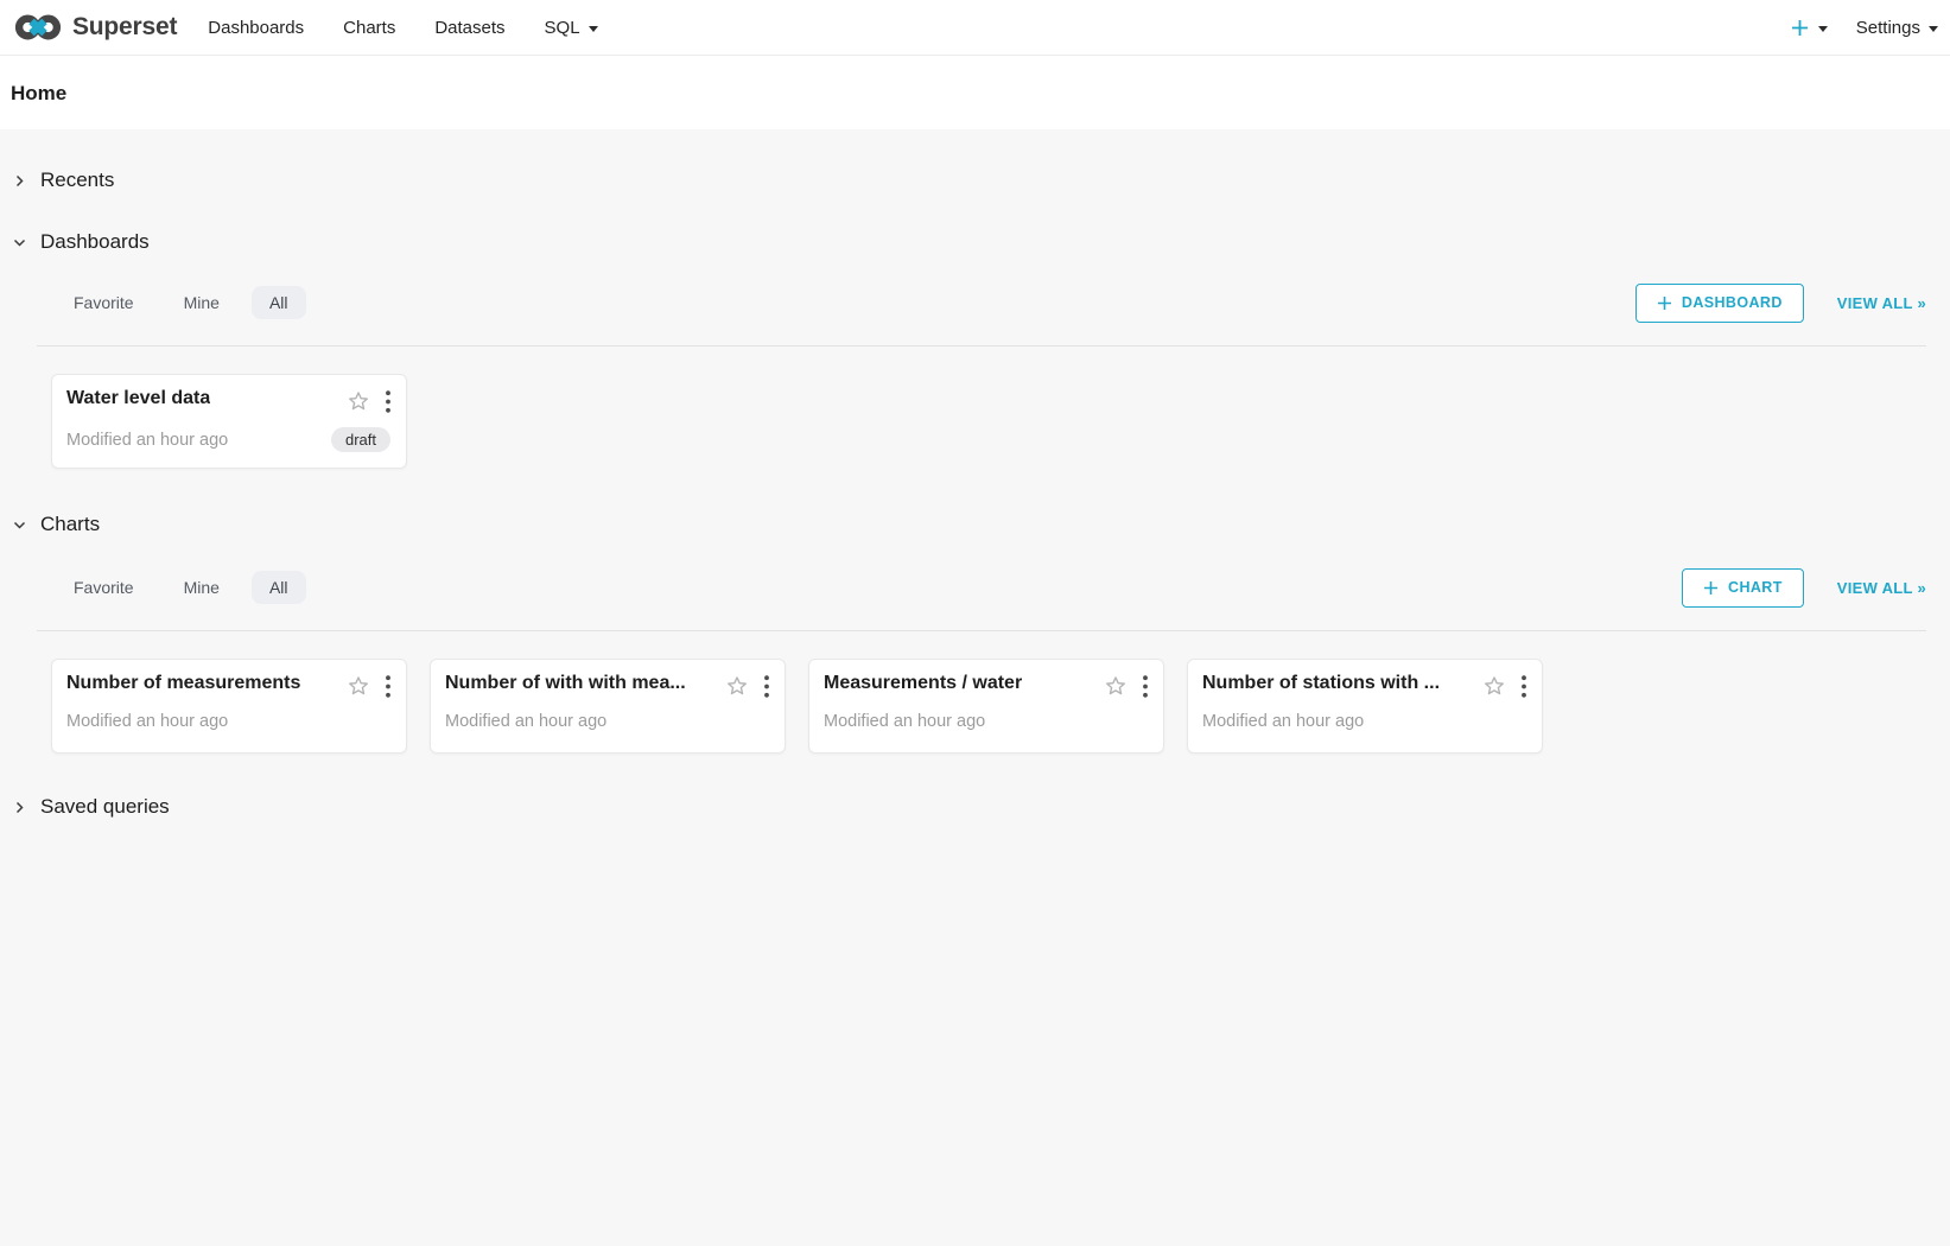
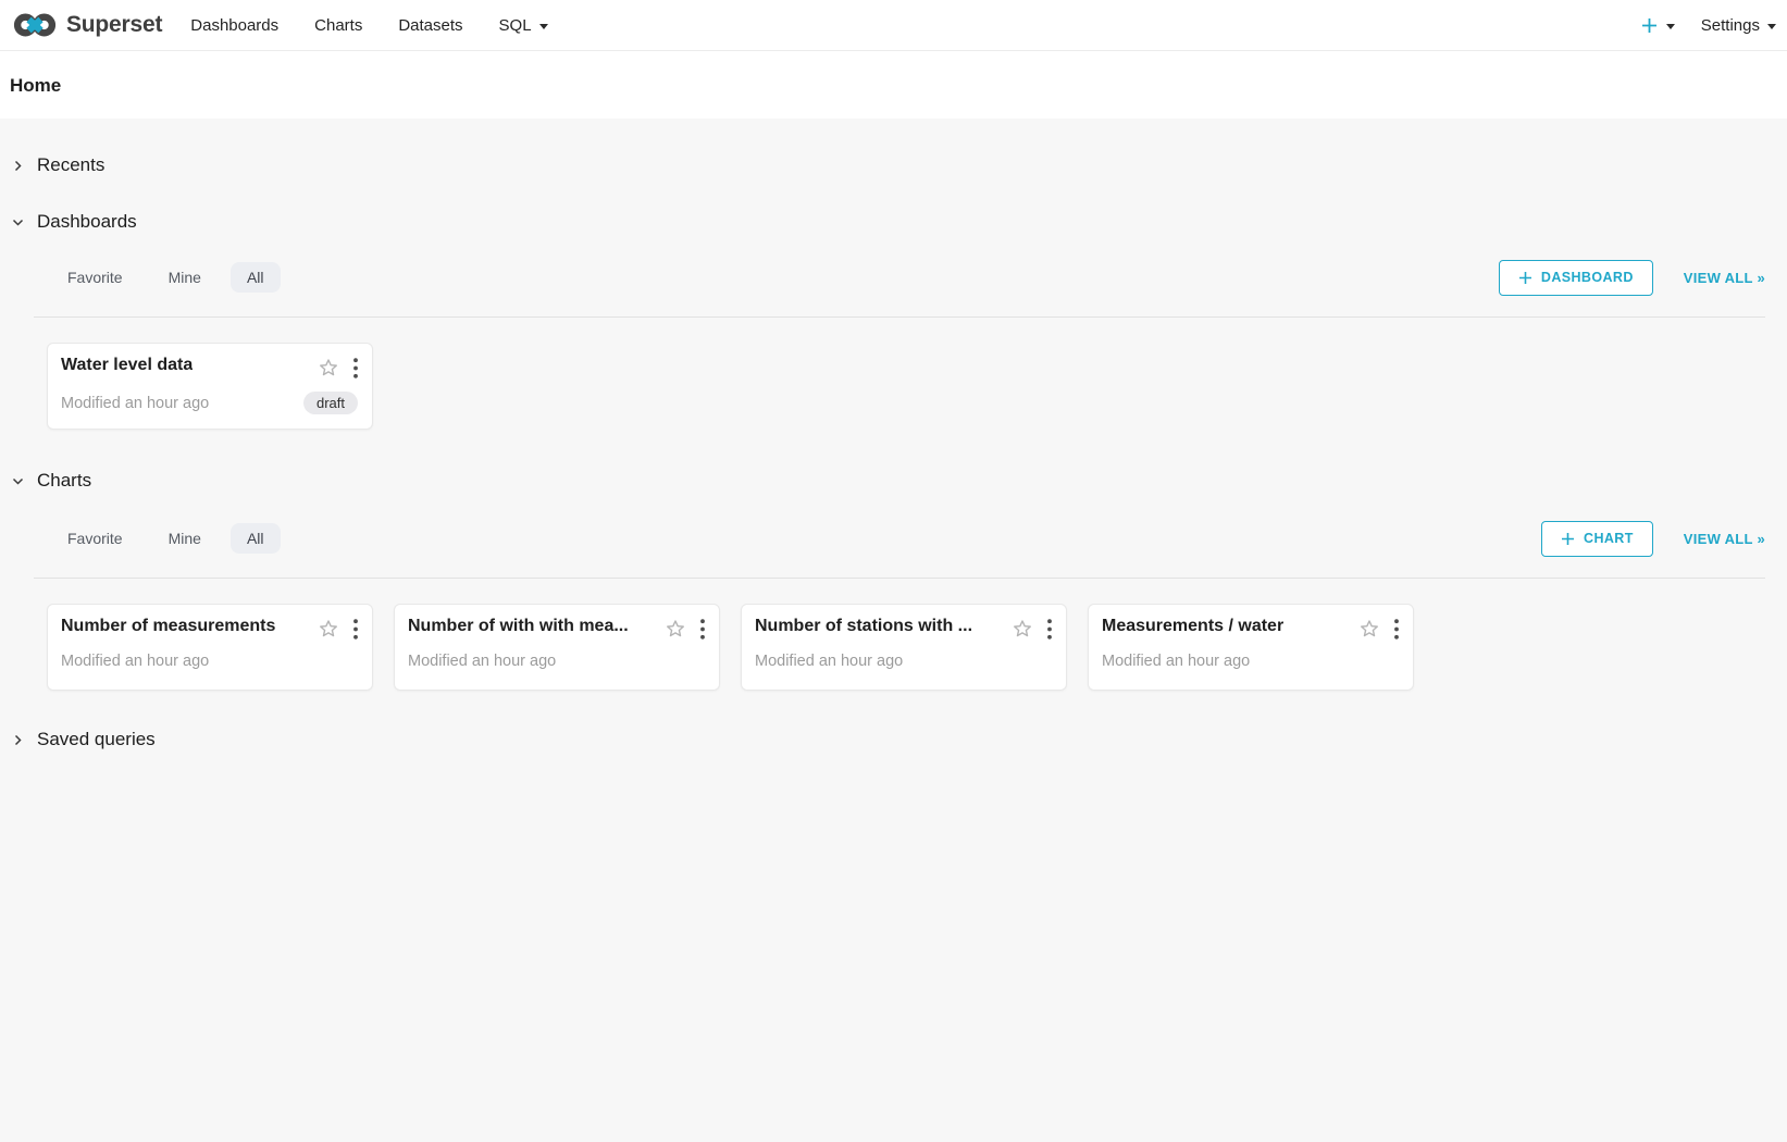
  Superset
  Dashboards
  Charts
  Datasets
  SQL
  Settings
  Home
  Recents
  Dashboards
  Favorite
  Mine
  All
  DASHBOARD
  VIEW ALL »
  Water level data
  Modified an hour ago
  draft
  Charts
  Favorite
  Mine
  All
  CHART
  VIEW ALL »
  Number of measurements
  Modified an hour ago
  Number of with with mea...
  Modified an hour ago
- Measurements / water
+ Number of stations with ...
  Modified an hour ago
- Number of stations with ...
+ Measurements / water
  Modified an hour ago
  Saved queries
